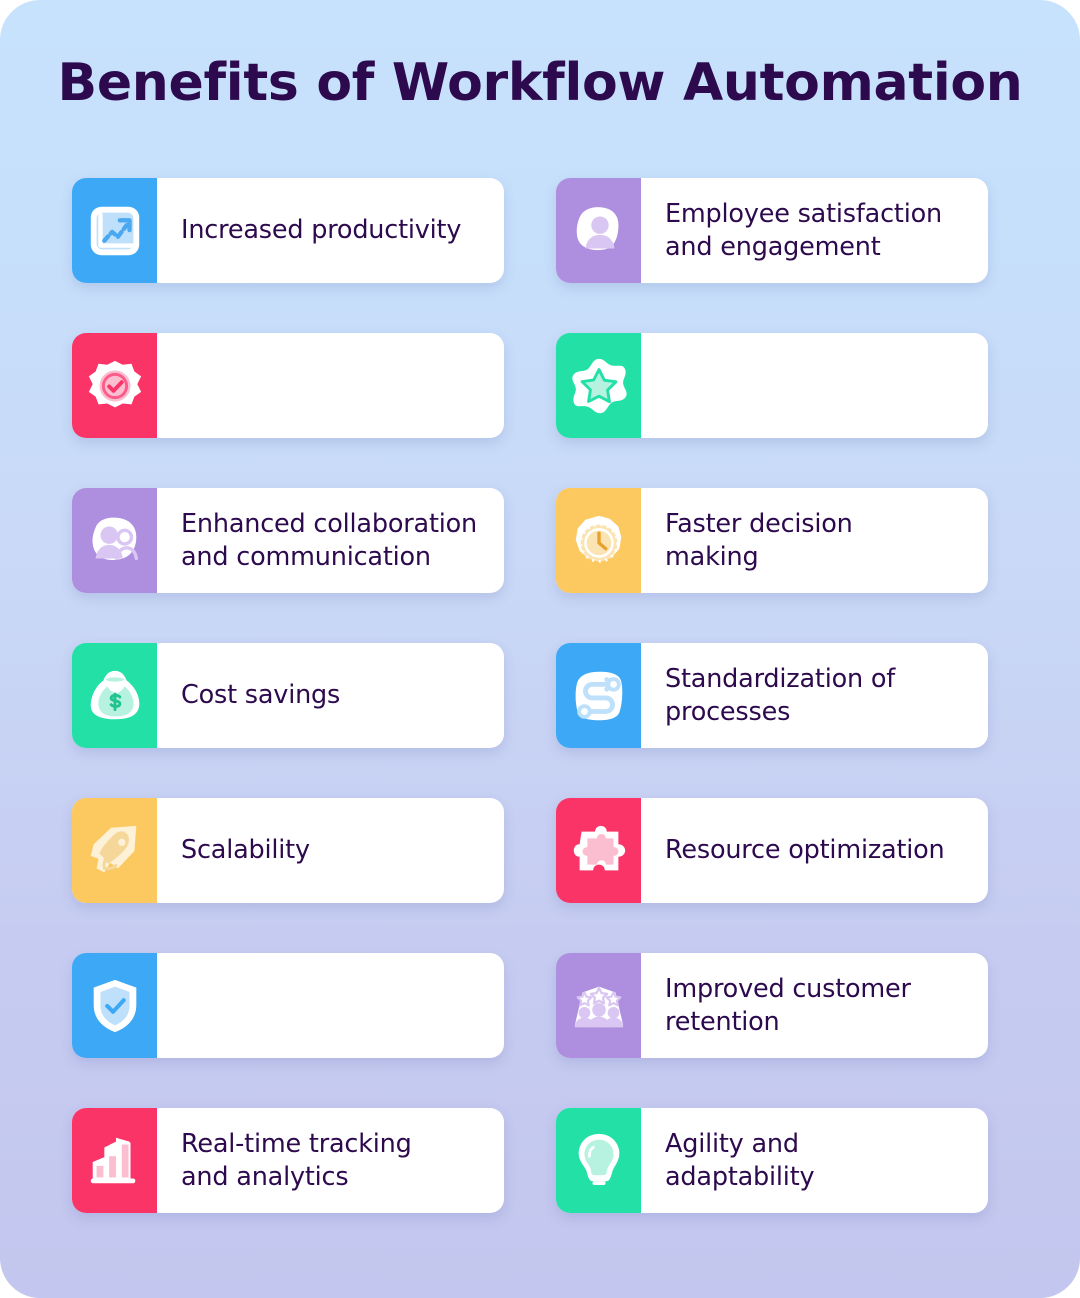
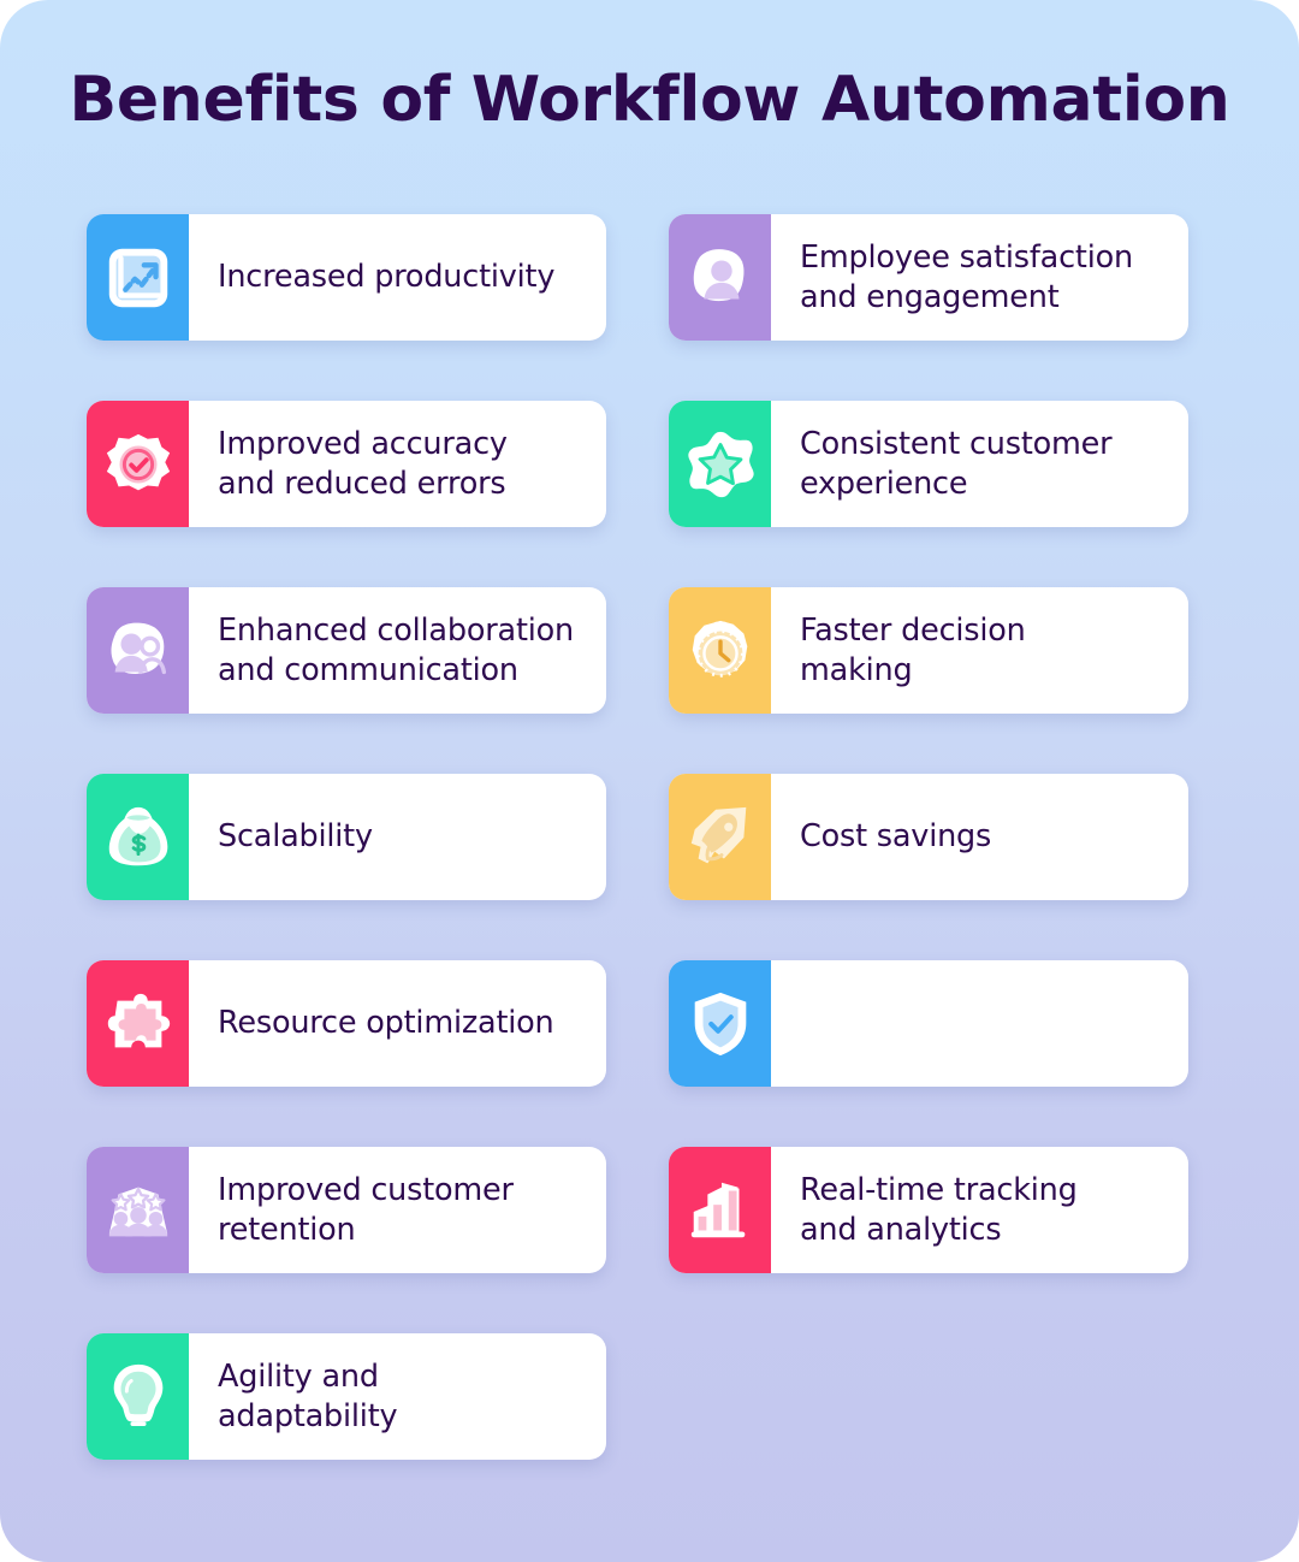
  Benefits of Workflow Automation
  Increased productivity
  Employee satisfaction
  and engagement
+ Improved accuracy
+ and reduced errors
+ Consistent customer
+ experience
  Enhanced collaboration
  and communication
  Faster decision
  making
- Cost savings
+ Scalability
- Standardization of
- processes
- Scalability
+ Cost savings
  Resource optimization
  Improved customer
  retention
  Real-time tracking
  and analytics
  Agility and
  adaptability
